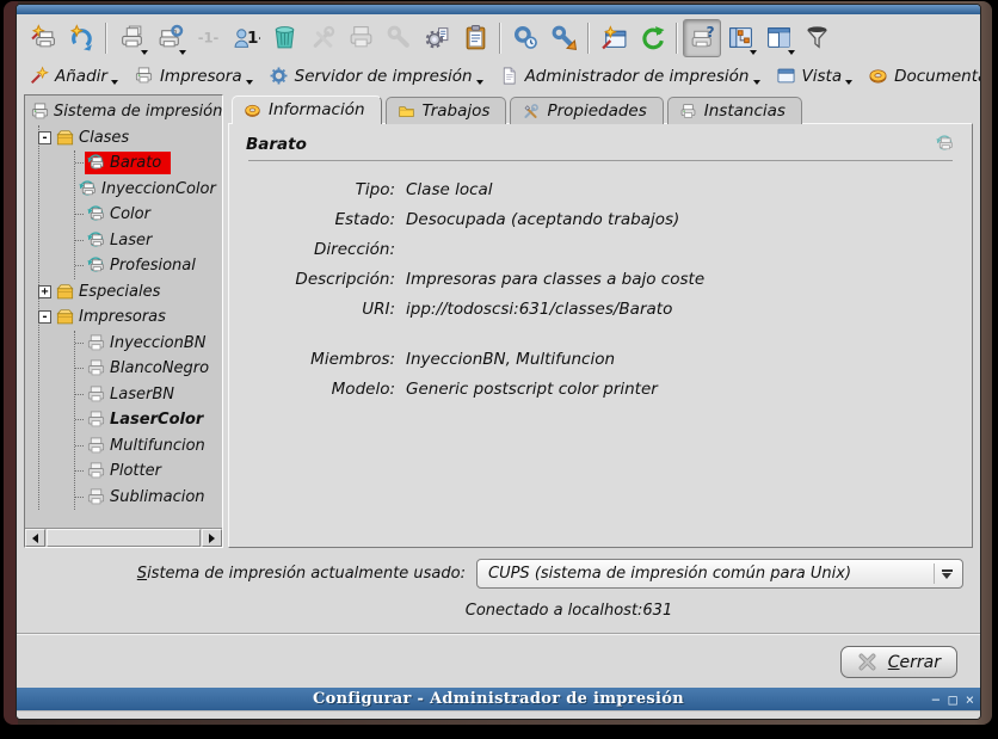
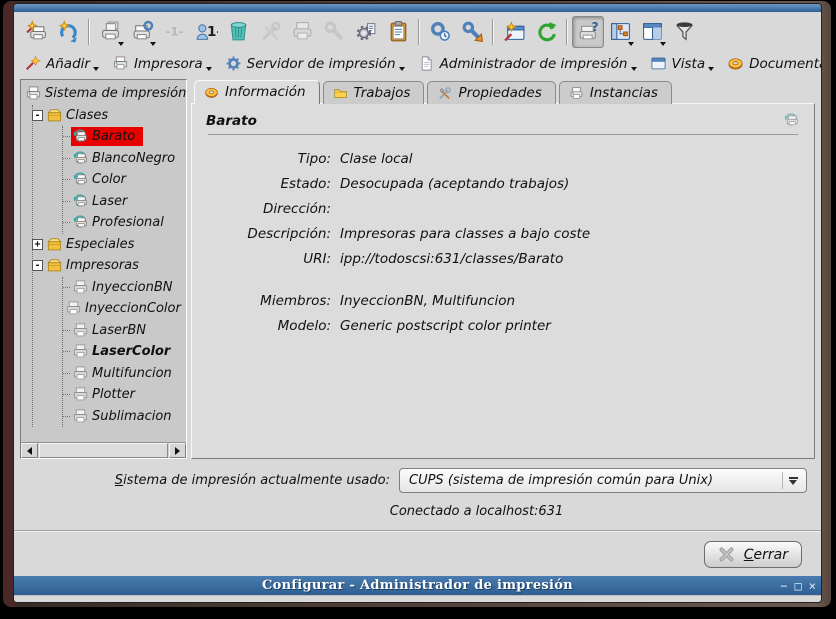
  -1-
  ?
  Añadir
  Impresora
  Servidor de impresión
  Administrador de impresión
  Vista
  Sistema de impresión
  -
  Clases
  Barato
- InyeccionColor
+ BlancoNegro
  Color
  Laser
  Profesional
  +
  Especiales
  -
  Impresoras
  InyeccionBN
- BlancoNegro
+ InyeccionColor
  LaserBN
  LaserColor
  Multifuncion
  Plotter
  Sublimacion
  Información
  Trabajos
  Propiedades
  Instancias
  Barato
  Tipo:
  Clase local
  Estado:
  Desocupada (aceptando trabajos)
  Dirección:
  Descripción:
  Impresoras para classes a bajo coste
  URI:
  ipp://todoscsi:631/classes/Barato
  Miembros:
  InyeccionBN, Multifuncion
  Modelo:
  Generic postscript color printer
  Sistema de impresión actualmente usado:
  CUPS (sistema de impresión común para Unix)
  Conectado a localhost:631
  Cerrar
  Configurar - Administrador de impresión
  −
  □
  ×
